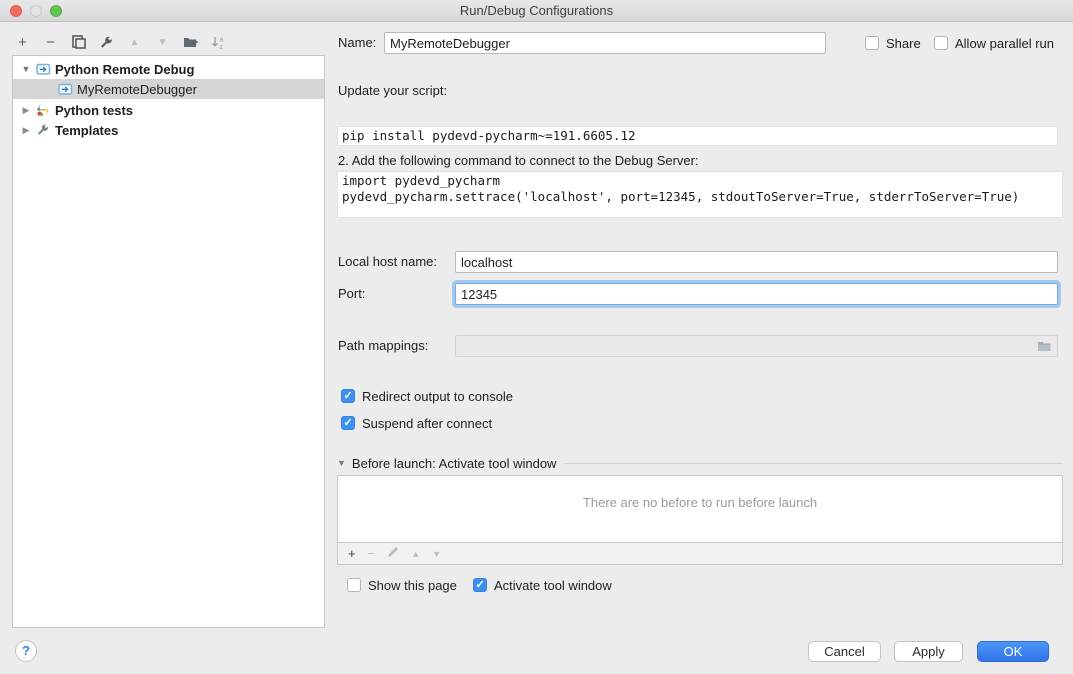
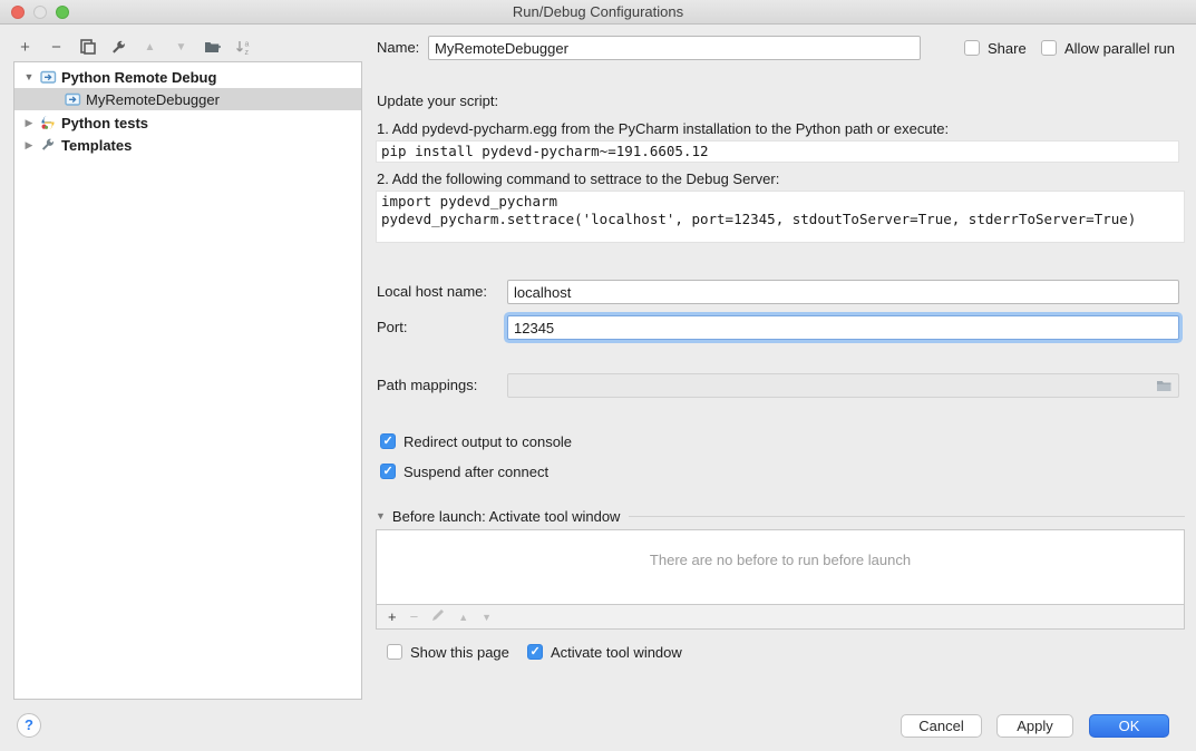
  Run/Debug Configurations
  +
  −
  ▲
  ▼
  ▼
  Python Remote Debug
  MyRemoteDebugger
  ▶
  Python tests
  ▶
  Templates
  Name:
  MyRemoteDebugger
  Share
  Allow parallel run
  Update your script:
+ 1. Add pydevd-pycharm.egg from the PyCharm installation to the Python path or execute:
  pip install pydevd-pycharm~=191.6605.12
- 2. Add the following command to connect to the Debug Server:
+ 2. Add the following command to settrace to the Debug Server:
  import pydevd_pycharm
  pydevd_pycharm.settrace('localhost', port=12345, stdoutToServer=True, stderrToServer=True)
  Local host name:
  localhost
  Port:
  12345
  Path mappings:
  Redirect output to console
  Suspend after connect
  ▼
  Before launch: Activate tool window
  There are no before to run before launch
  +
  −
  ▲
  ▼
  Show this page
  Activate tool window
  ?
  Cancel
  Apply
  OK
